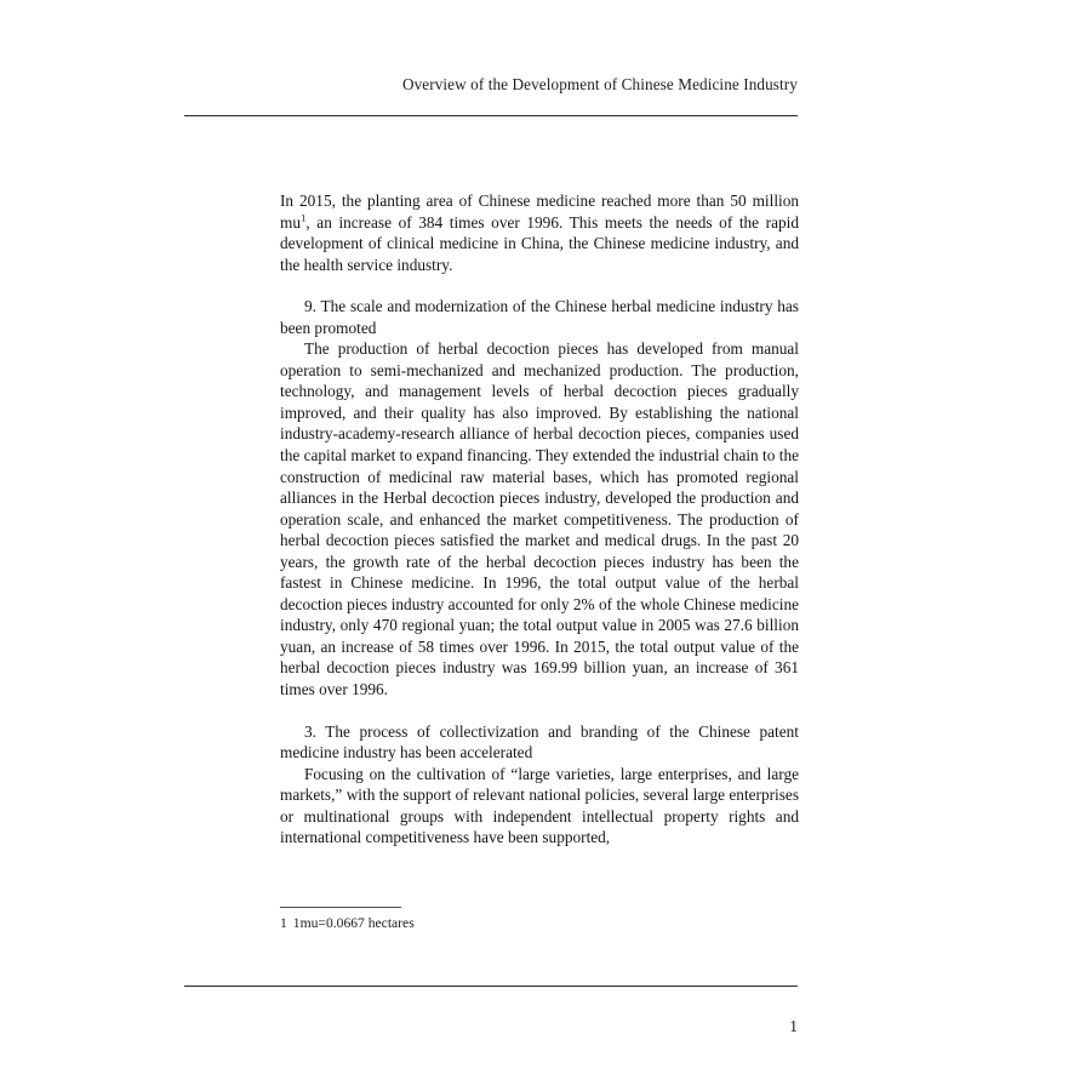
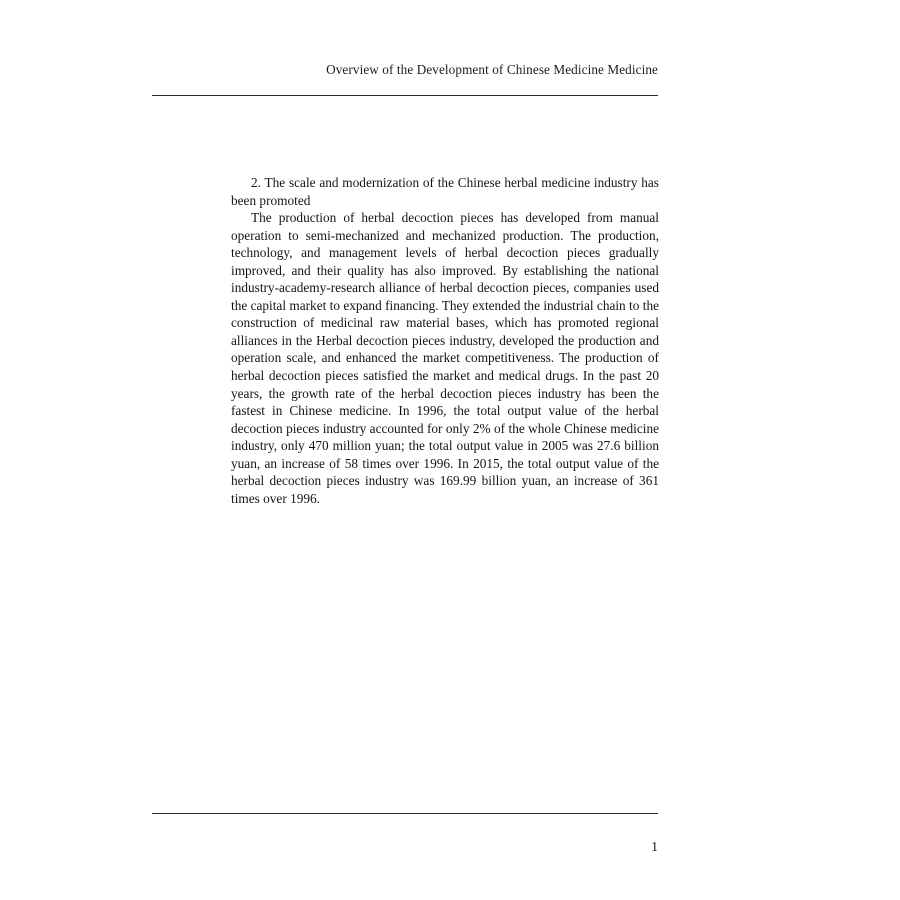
- Overview of the Development of Chinese Medicine Industry
+ Overview of the Development of Chinese Medicine Medicine
- In 2015, the planting area of Chinese medicine reached more than 50 million mu1, an increase of 384 times over 1996. This meets the needs of the rapid development of clinical medicine in China, the Chinese medicine industry, and the health service industry.
- 9. The scale and modernization of the Chinese herbal medicine industry has been promoted
+ 2. The scale and modernization of the Chinese herbal medicine industry has been promoted
- The production of herbal decoction pieces has developed from manual operation to semi-mechanized and mechanized production. The production, technology, and management levels of herbal decoction pieces gradually improved, and their quality has also improved. By establishing the national industry-academy-research alliance of herbal decoction pieces, companies used the capital market to expand financing. They extended the industrial chain to the construction of medicinal raw material bases, which has promoted regional alliances in the Herbal decoction pieces industry, developed the production and operation scale, and enhanced the market competitiveness. The production of herbal decoction pieces satisfied the market and medical drugs. In the past 20 years, the growth rate of the herbal decoction pieces industry has been the fastest in Chinese medicine. In 1996, the total output value of the herbal decoction pieces industry accounted for only 2% of the whole Chinese medicine industry, only 470 regional yuan; the total output value in 2005 was 27.6 billion yuan, an increase of 58 times over 1996. In 2015, the total output value of the herbal decoction pieces industry was 169.99 billion yuan, an increase of 361 times over 1996.
+ The production of herbal decoction pieces has developed from manual operation to semi-mechanized and mechanized production. The production, technology, and management levels of herbal decoction pieces gradually improved, and their quality has also improved. By establishing the national industry-academy-research alliance of herbal decoction pieces, companies used the capital market to expand financing. They extended the industrial chain to the construction of medicinal raw material bases, which has promoted regional alliances in the Herbal decoction pieces industry, developed the production and operation scale, and enhanced the market competitiveness. The production of herbal decoction pieces satisfied the market and medical drugs. In the past 20 years, the growth rate of the herbal decoction pieces industry has been the fastest in Chinese medicine. In 1996, the total output value of the herbal decoction pieces industry accounted for only 2% of the whole Chinese medicine industry, only 470 million yuan; the total output value in 2005 was 27.6 billion yuan, an increase of 58 times over 1996. In 2015, the total output value of the herbal decoction pieces industry was 169.99 billion yuan, an increase of 361 times over 1996.
- 3. The process of collectivization and branding of the Chinese patent medicine industry has been accelerated
- Focusing on the cultivation of “large varieties, large enterprises, and large markets,” with the support of relevant national policies, several large enterprises or multinational groups with independent intellectual property rights and international competitiveness have been supported,
- 1 1mu=0.0667 hectares
  1
